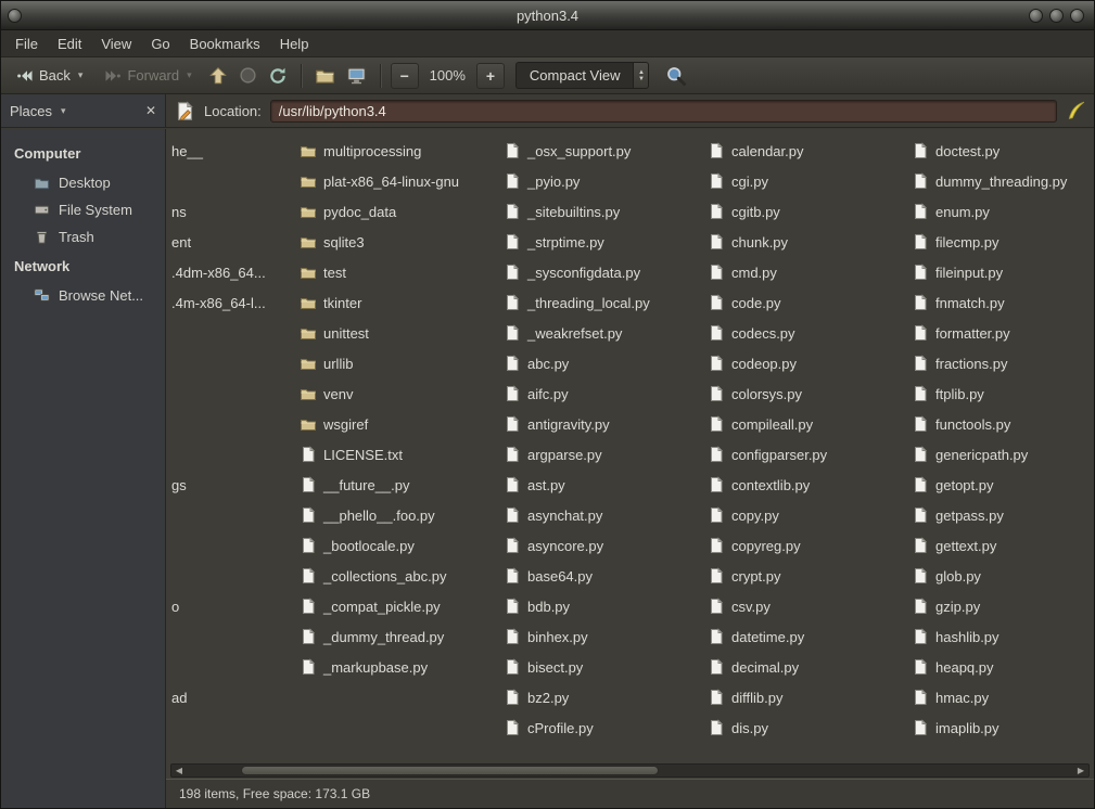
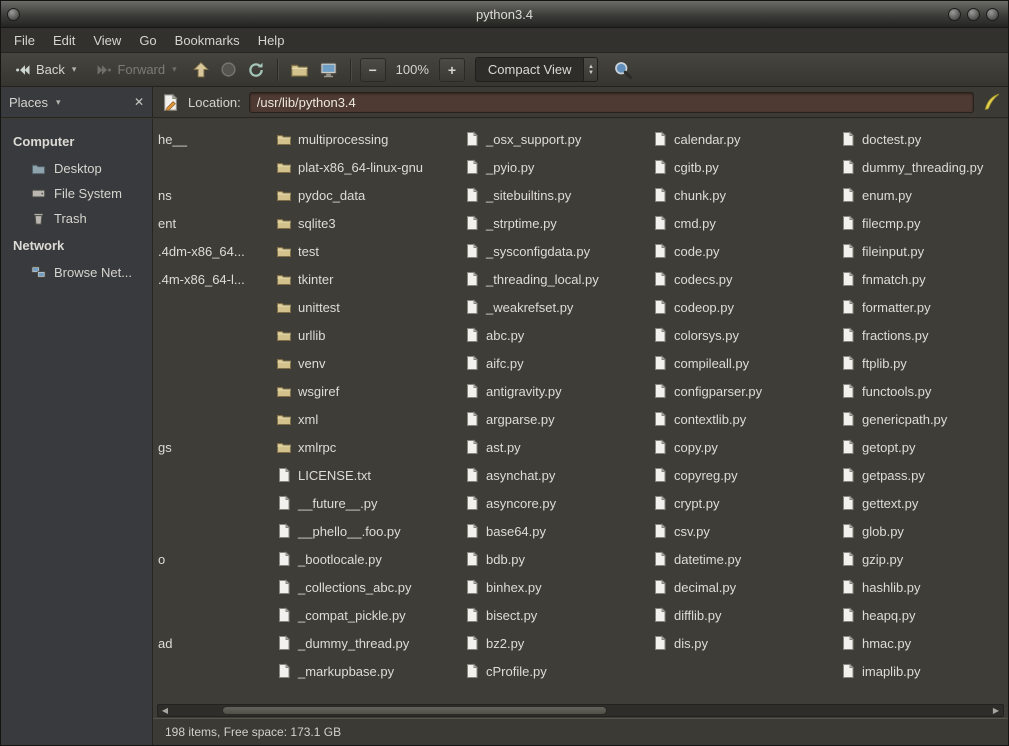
  python3.4
  File
  Edit
  View
  Go
  Bookmarks
  Help
  Back
  ▾
  Forward
  ▾
  −
  100%
  +
  Compact View
  Places
  ▾
  ✕
  Location:
  /usr/lib/python3.4
  Computer
  Desktop
  File System
  Trash
  Network
  Browse Net...
  multiprocessing
  plat-x86_64-linux-gnu
  pydoc_data
  sqlite3
  test
  tkinter
  unittest
  urllib
  venv
  wsgiref
+ xml
+ xmlrpc
  LICENSE.txt
  __future__.py
  __phello__.foo.py
  _bootlocale.py
  _collections_abc.py
  _compat_pickle.py
  _dummy_thread.py
  _markupbase.py
  _osx_support.py
  _pyio.py
  _sitebuiltins.py
  _strptime.py
  _sysconfigdata.py
  _threading_local.py
  _weakrefset.py
  abc.py
  aifc.py
  antigravity.py
  argparse.py
  ast.py
  asynchat.py
  asyncore.py
  base64.py
  bdb.py
  binhex.py
  bisect.py
  bz2.py
  cProfile.py
  calendar.py
- cgi.py
  cgitb.py
  chunk.py
  cmd.py
  code.py
  codecs.py
  codeop.py
  colorsys.py
  compileall.py
  configparser.py
  contextlib.py
  copy.py
  copyreg.py
  crypt.py
  csv.py
  datetime.py
  decimal.py
  difflib.py
  dis.py
  doctest.py
  dummy_threading.py
  enum.py
  filecmp.py
  fileinput.py
  fnmatch.py
  formatter.py
  fractions.py
  ftplib.py
  functools.py
  genericpath.py
  getopt.py
  getpass.py
  gettext.py
  glob.py
  gzip.py
  hashlib.py
  heapq.py
  hmac.py
  imaplib.py
  he__
  ns
  ent
  .4dm-x86_64...
  .4m-x86_64-l...
  gs
  o
  ad
  ◀
  ▶
  198 items, Free space: 173.1 GB
